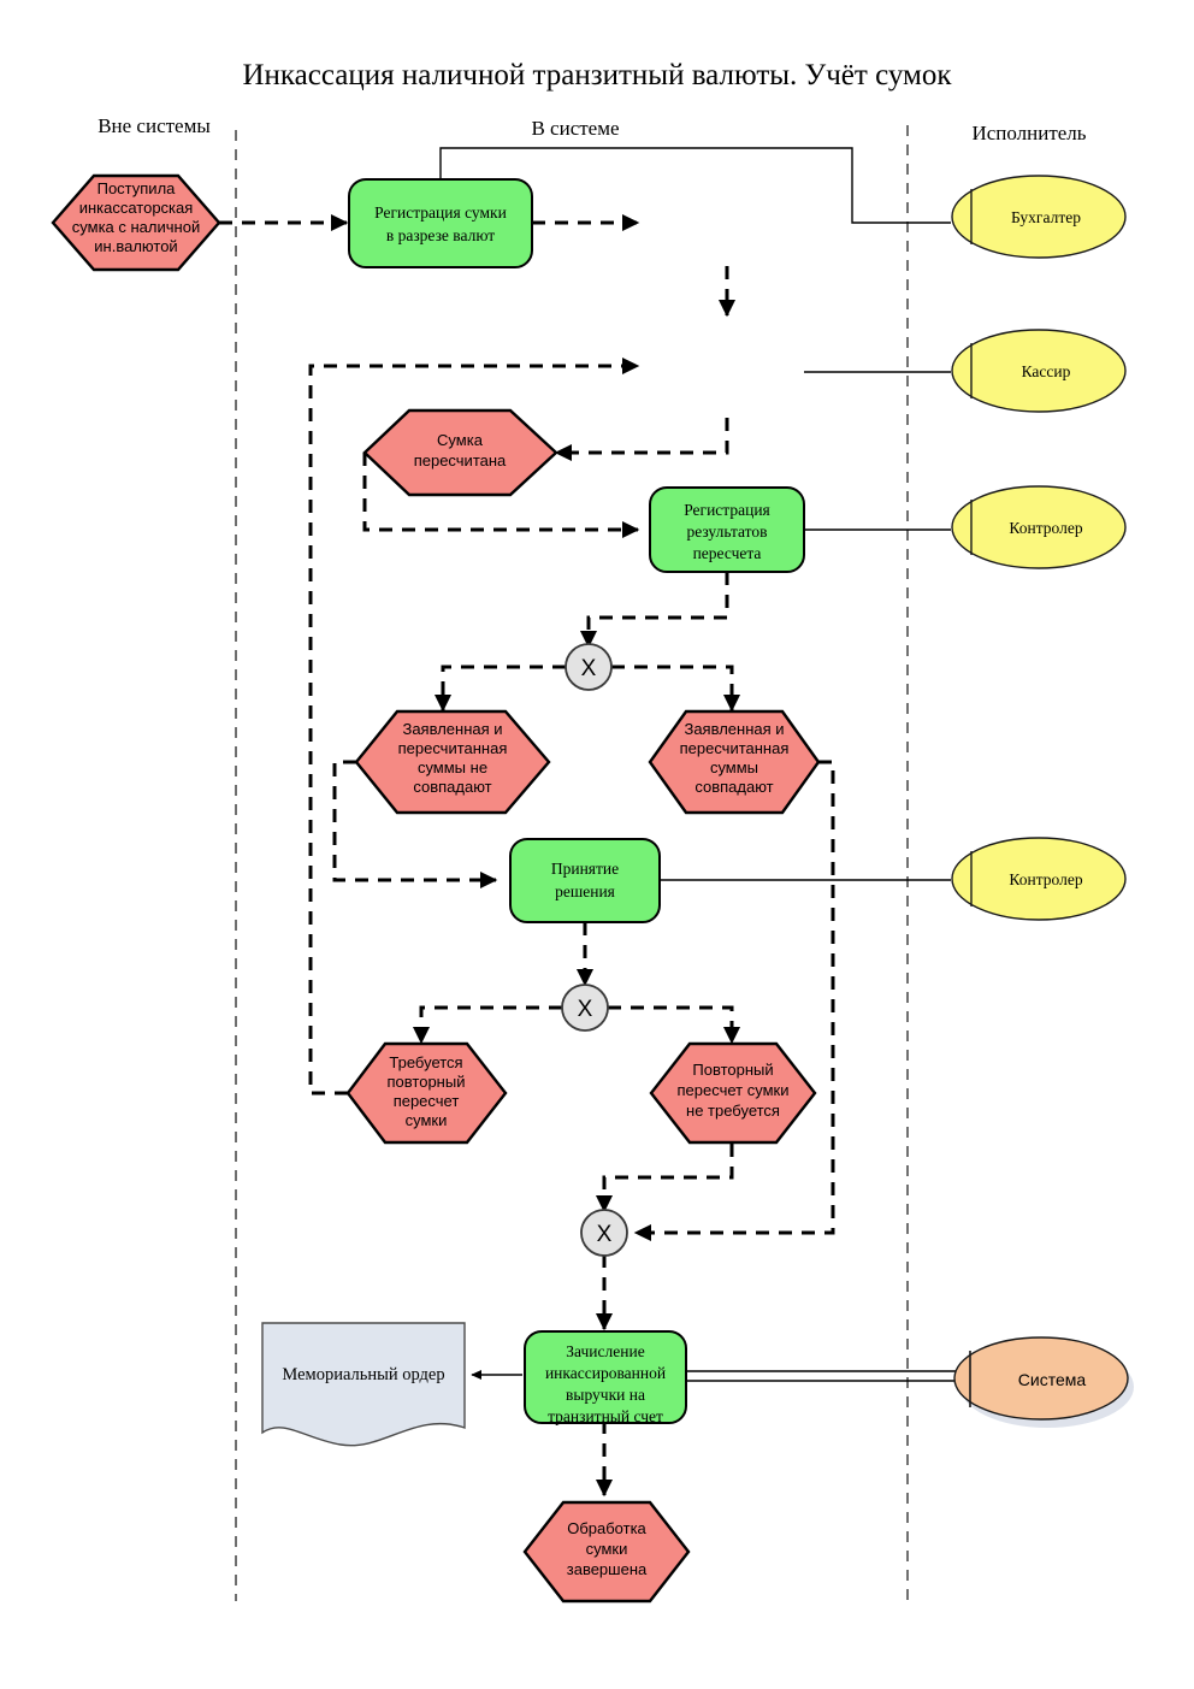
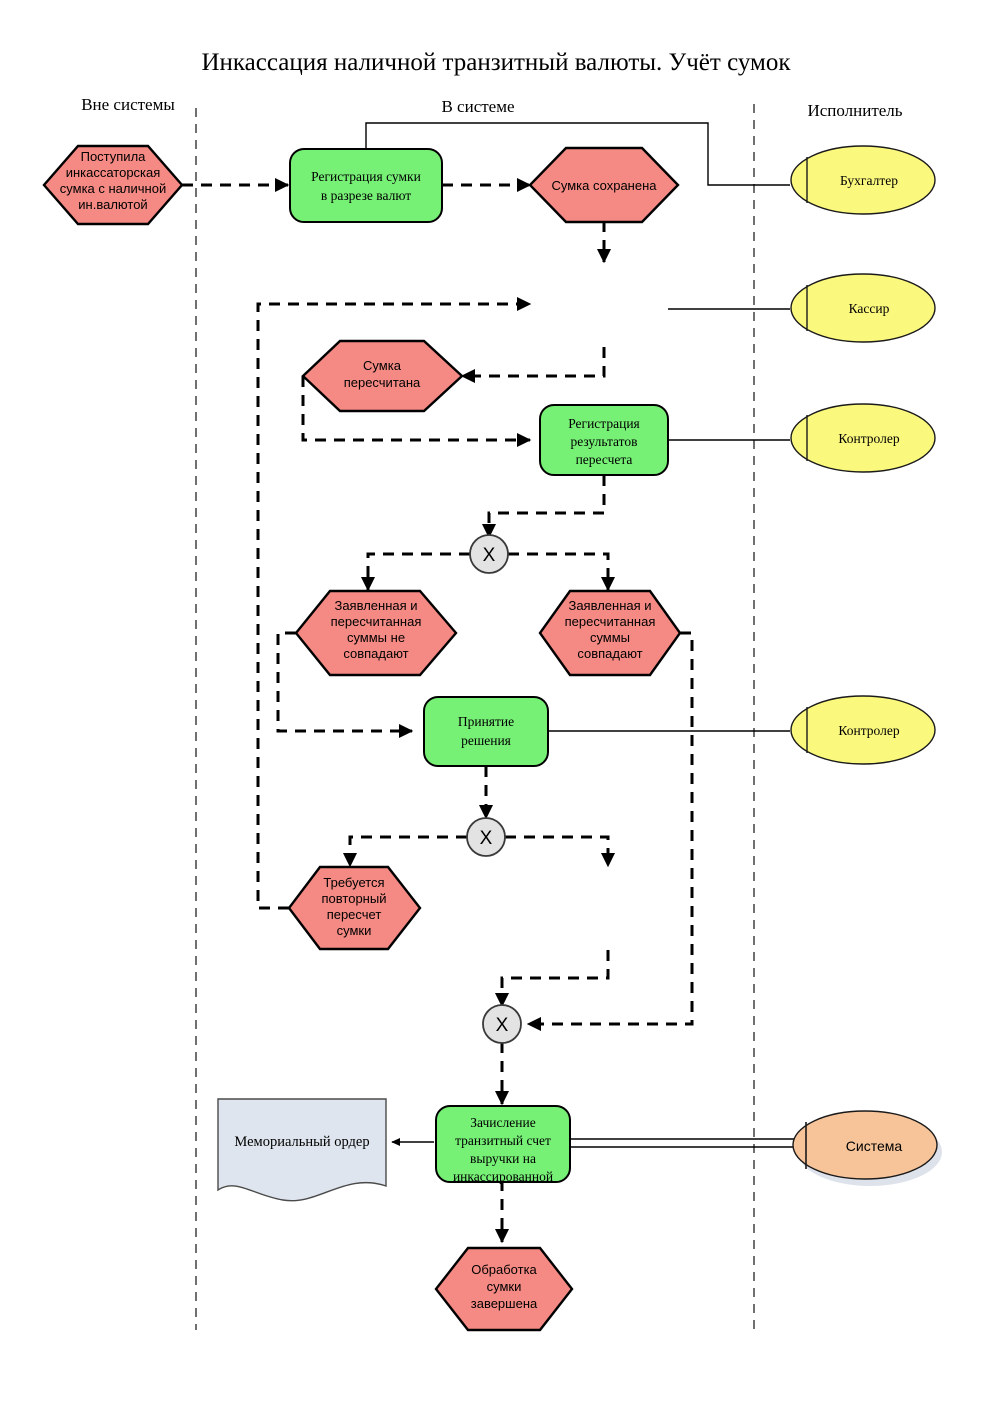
  Инкассация наличной транзитный валюты. Учёт сумок
  Вне системы
  В системе
  Исполнитель
  Поступила
  инкассаторская
  сумка с наличной
  ин.валютой
  Регистрация сумки
  в разрезе валют
+ Сумка сохранена
  Бухгалтер
  Кассир
  Сумка
  пересчитана
  Регистрация
  результатов
  пересчета
  Контролер
  X
  Заявленная и
  пересчитанная
  суммы не
  совпадают
  Заявленная и
  пересчитанная
  суммы
  совпадают
  Принятие
  решения
  Контролер
  X
  Требуется
  повторный
  пересчет
  сумки
- Повторный
- пересчет сумки
- не требуется
  X
  Мемориальный ордер
  Зачисление
- инкассированной
+ транзитный счет
  выручки на
- транзитный счет
+ инкассированной
  Система
  Обработка
  сумки
  завершена
